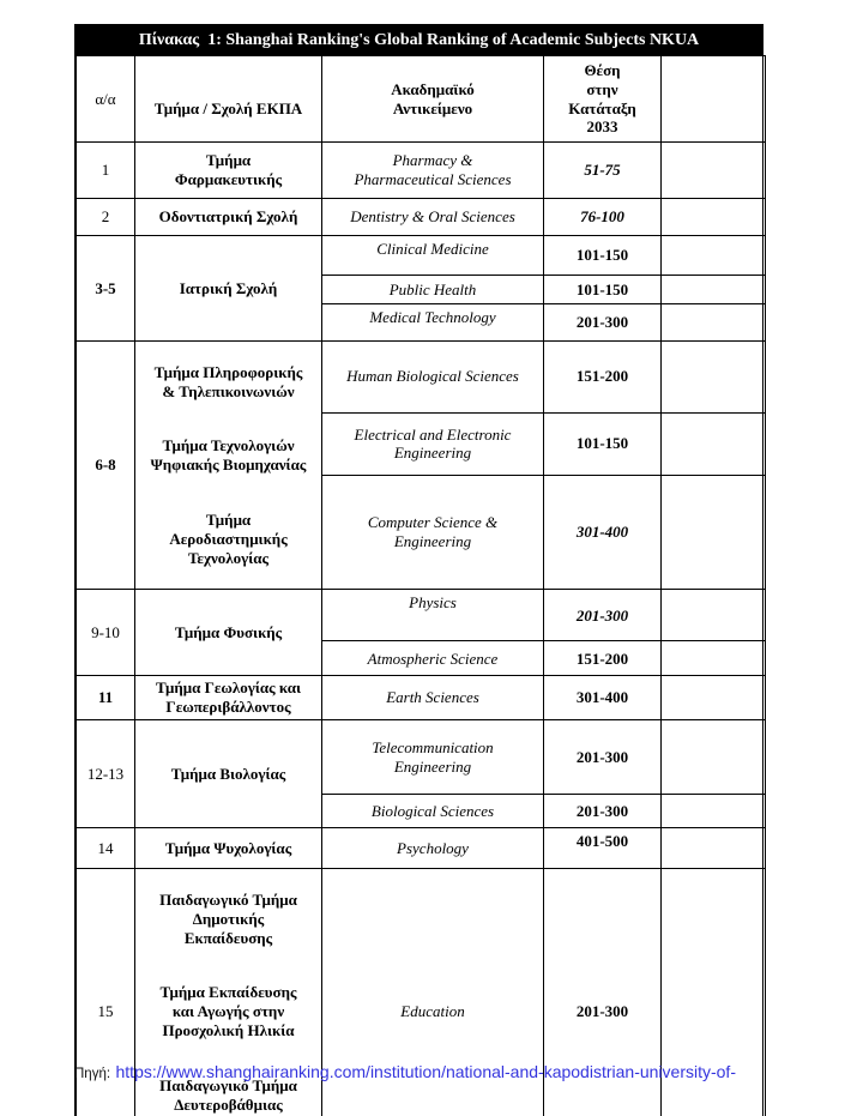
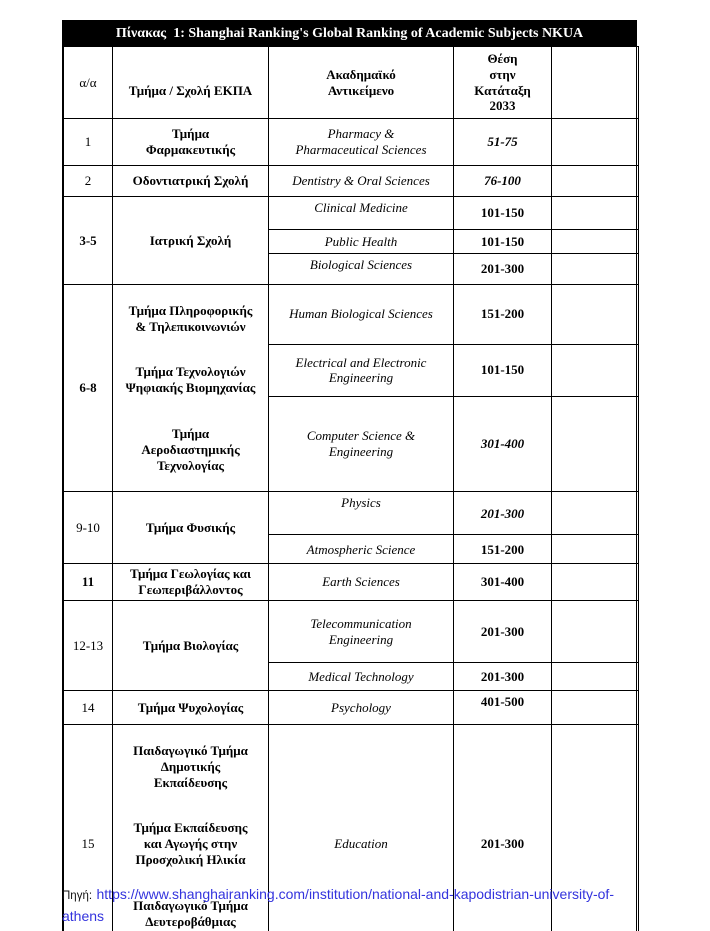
  Πίνακας 1: Shanghai Ranking's Global Ranking of Academic Subjects NKUA
  α/α	Τμήμα / Σχολή ΕΚΠΑ	Ακαδημαϊκό Αντικείμενο	Θέση στην Κατάταξη 2033
  1	Τμήμα Φαρμακευτικής	Pharmacy & Pharmaceutical Sciences	51-75
  2	Οδοντιατρική Σχολή	Dentistry & Oral Sciences	76-100
  3-5	Ιατρική Σχολή	Clinical Medicine	101-150
  Public Health	101-150
- Medical Technology	201-300
+ Biological Sciences	201-300
  6-8	Τμήμα Πληροφορικής & Τηλεπικοινωνιών Τμήμα Τεχνολογιών Ψηφιακής Βιομηχανίας Τμήμα Αεροδιαστημικής Τεχνολογίας	Human Biological Sciences	151-200
  Electrical and Electronic Engineering	101-150
  Computer Science & Engineering	301-400
  9-10	Τμήμα Φυσικής	Physics	201-300
  Atmospheric Science	151-200
  11	Τμήμα Γεωλογίας και Γεωπεριβάλλοντος	Earth Sciences	301-400
  12-13	Τμήμα Βιολογίας	Telecommunication Engineering	201-300
- Biological Sciences	201-300
+ Medical Technology	201-300
  14	Τμήμα Ψυχολογίας	Psychology	401-500
  15	Παιδαγωγικό Τμήμα Δημοτικής Εκπαίδευσης Τμήμα Εκπαίδευσης και Αγωγής στην Προσχολική Ηλικία Παιδαγωγικό Τμήμα Δευτεροβάθμιας	Education	201-300
  Πηγή: https://www.shanghairanking.com/institution/national-and-kapodistrian-university-of-
+ athens
